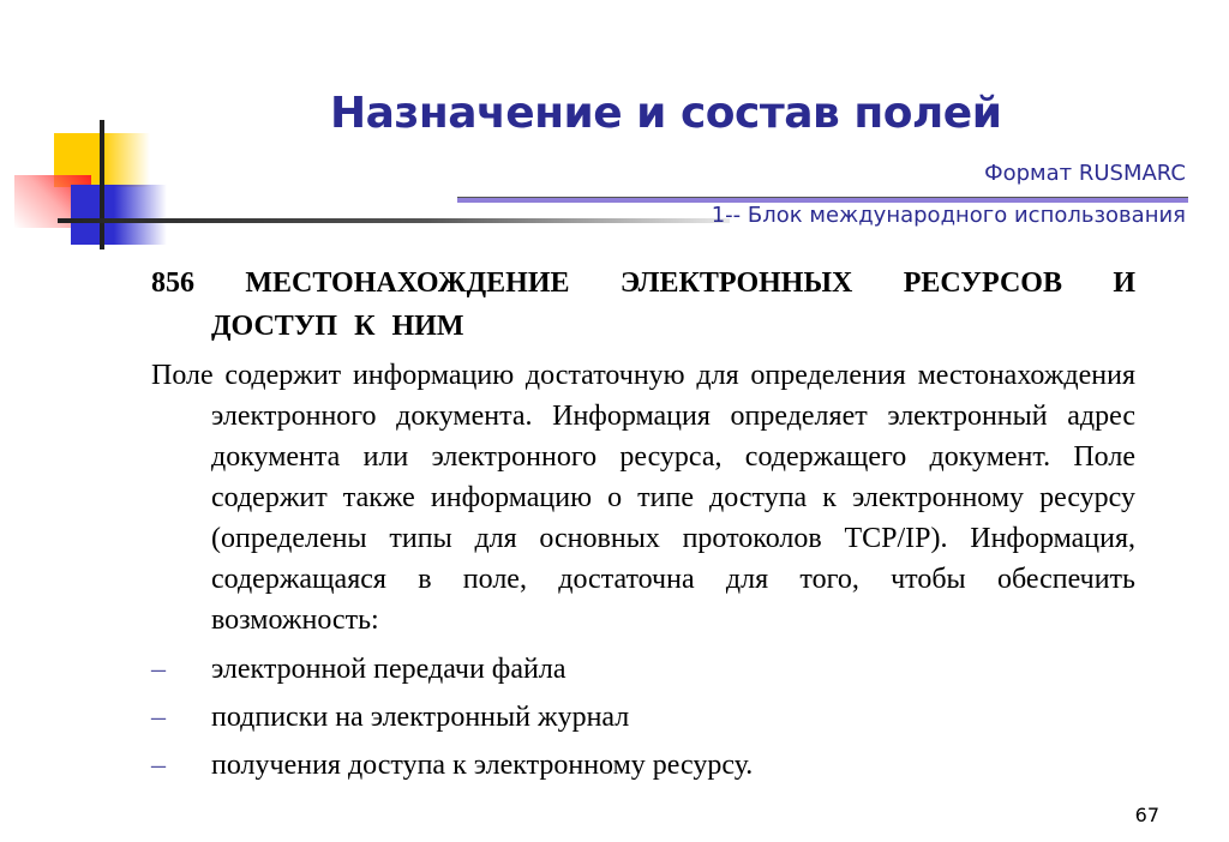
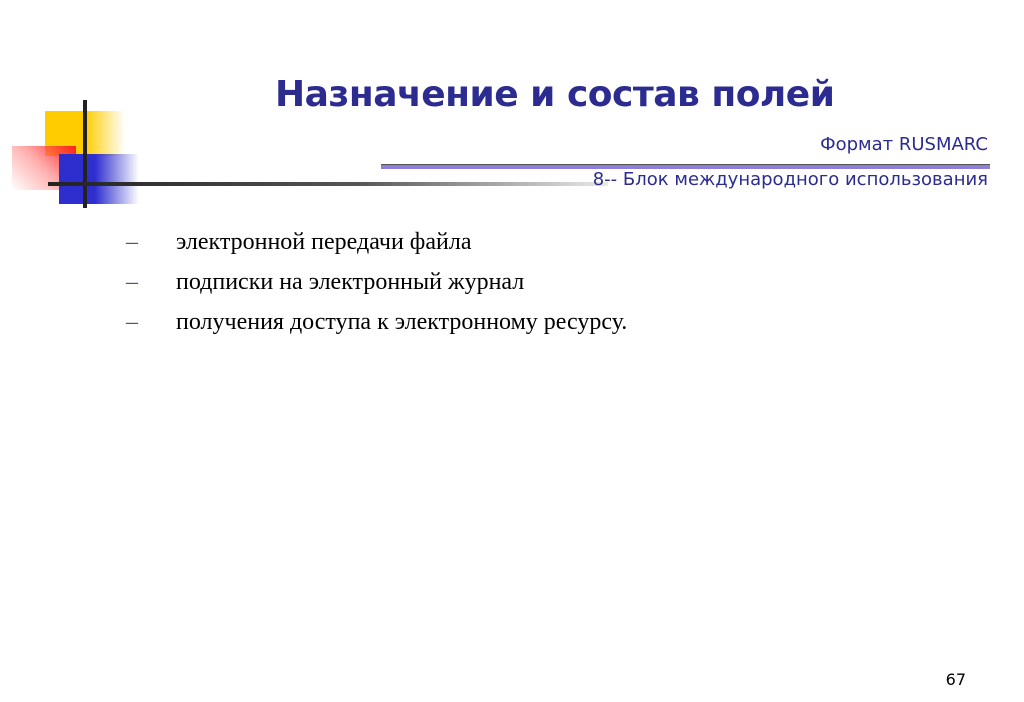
  Назначение и состав полей
  Формат RUSMARC
- 1-- Блок международного использования
+ 8-- Блок международного использования
- 856 МЕСТОНАХОЖДЕНИЕ ЭЛЕКТРОННЫХ РЕСУРСОВ И ДОСТУП К НИМ
- Поле содержит информацию достаточную для определения местонахождения электронного документа. Информация определяет электронный адрес документа или электронного ресурса, содержащего документ. Поле содержит также информацию о типе доступа к электронному ресурсу (определены типы для основных протоколов TCP/IP). Информация, содержащаяся в поле, достаточна для того, чтобы обеспечить возможность:
  –
  электронной передачи файла
  –
  подписки на электронный журнал
  –
  получения доступа к электронному ресурсу.
  67
